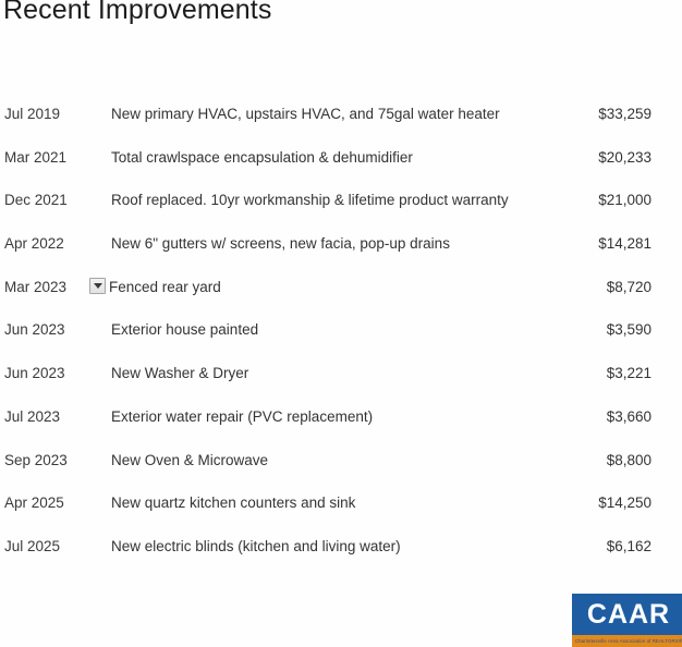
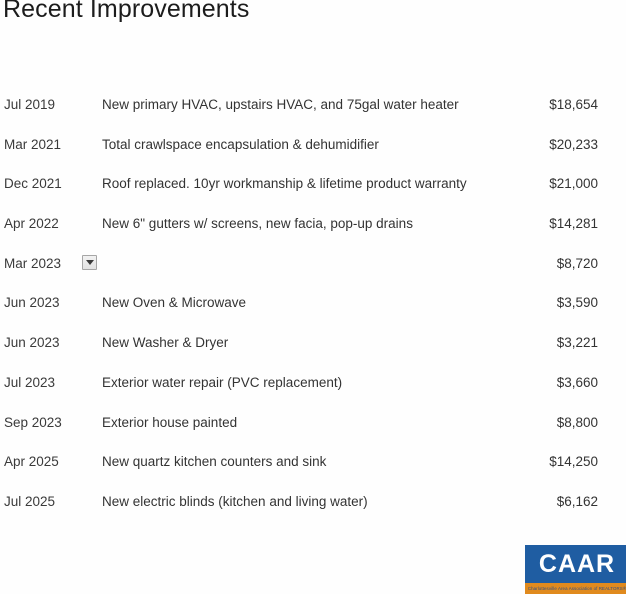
  Recent Improvements
  Jul 2019
  New primary HVAC, upstairs HVAC, and 75gal water heater
- $33,259
+ $18,654
  Mar 2021
  Total crawlspace encapsulation & dehumidifier
  $20,233
  Dec 2021
  Roof replaced. 10yr workmanship & lifetime product warranty
  $21,000
  Apr 2022
  New 6" gutters w/ screens, new facia, pop-up drains
  $14,281
  Mar 2023
- Fenced rear yard
  $8,720
  Jun 2023
- Exterior house painted
+ New Oven & Microwave
  $3,590
  Jun 2023
  New Washer & Dryer
  $3,221
  Jul 2023
  Exterior water repair (PVC replacement)
  $3,660
  Sep 2023
- New Oven & Microwave
+ Exterior house painted
  $8,800
  Apr 2025
  New quartz kitchen counters and sink
  $14,250
  Jul 2025
  New electric blinds (kitchen and living water)
  $6,162
  CAAR
